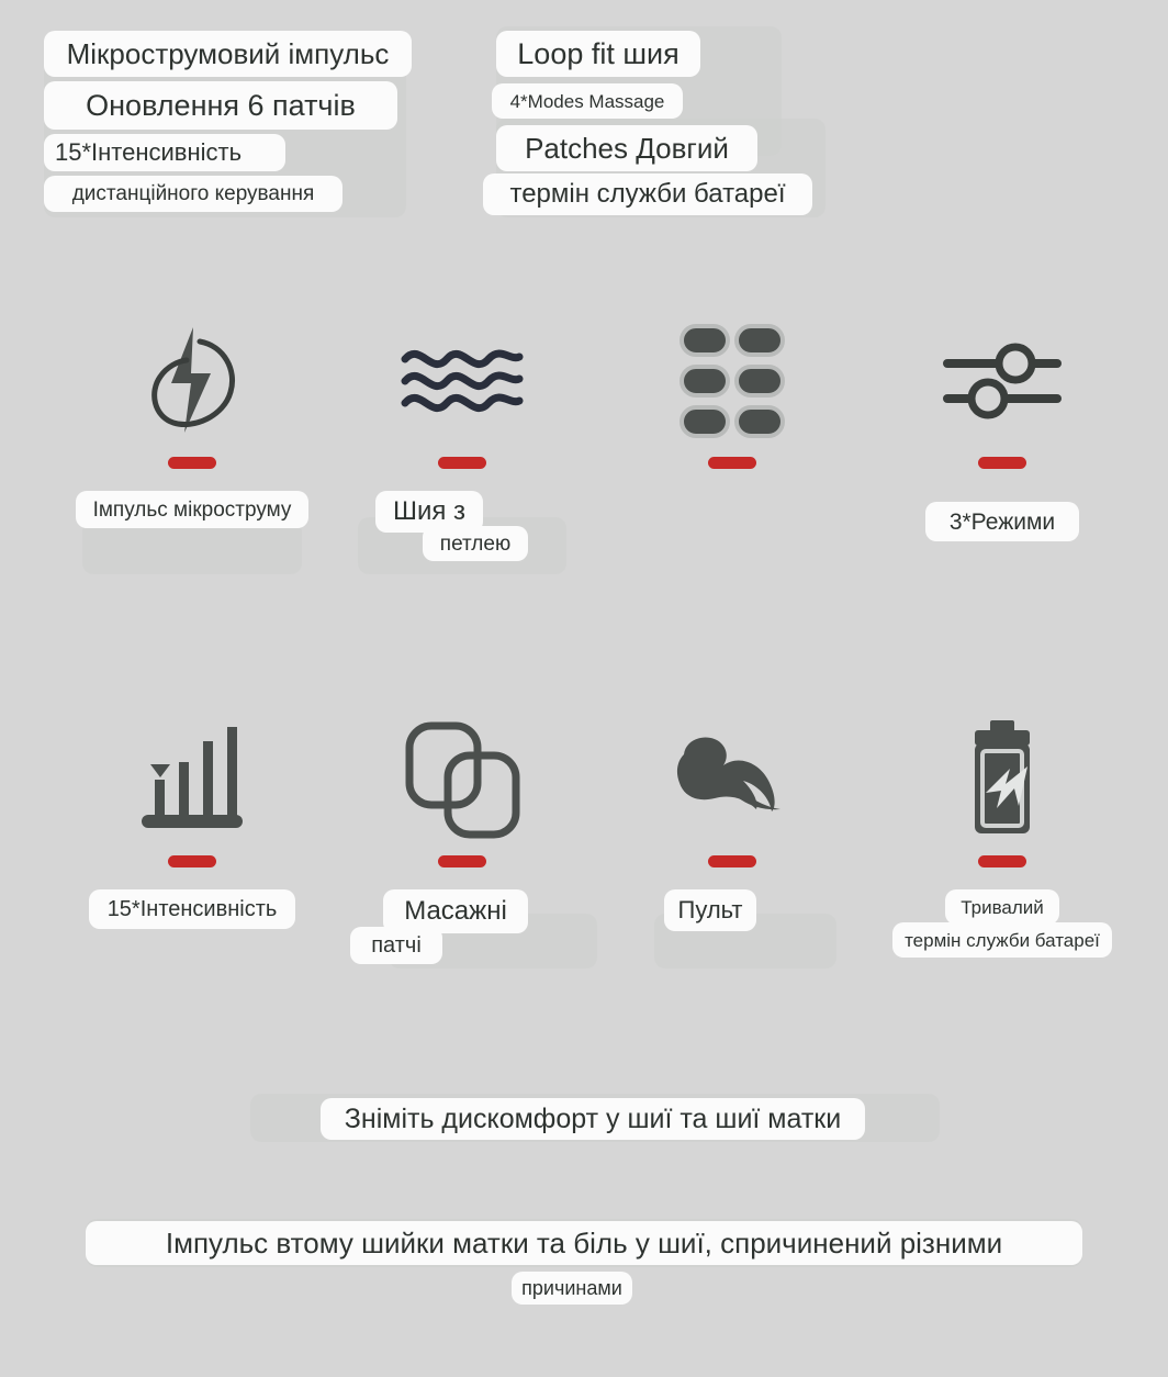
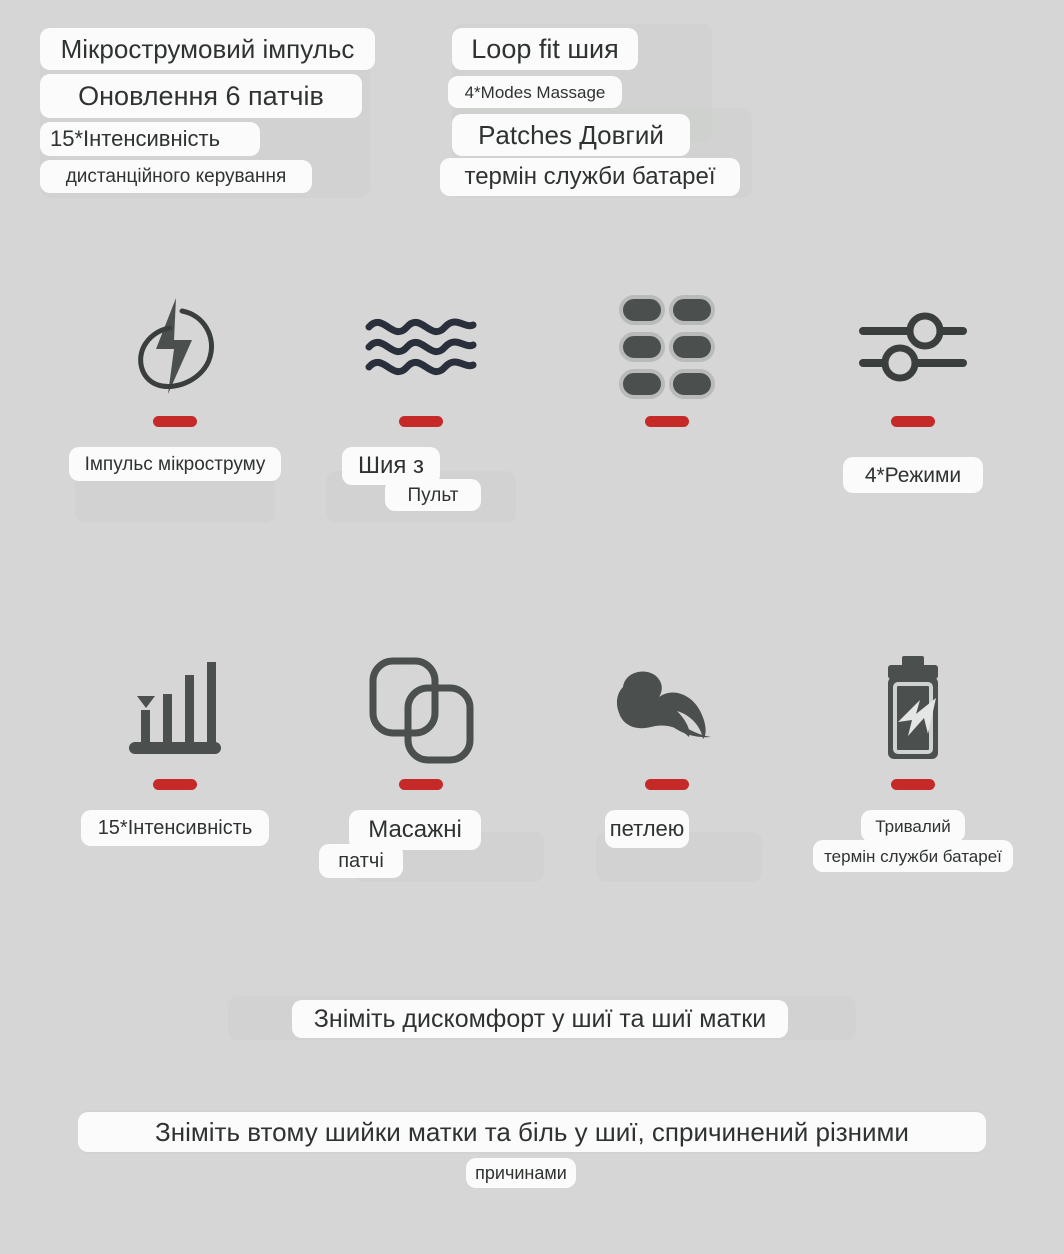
  Мікрострумовий імпульс
  Оновлення 6 патчів
  15*Інтенсивність
  дистанційного керування
  Loop fit шия
  4*Modes Massage
  Patches Довгий
  термін служби батареї
  Імпульс мікроструму
  Шия з
- петлею
+ Пульт
- 3*Режими
+ 4*Режими
  15*Інтенсивність
  Масажні
  патчі
- Пульт
+ петлею
  Тривалий
  термін служби батареї
  Зніміть дискомфорт у шиї та шиї матки
- Імпульс втому шийки матки та біль у шиї, спричинений різними
+ Зніміть втому шийки матки та біль у шиї, спричинений різними
  причинами
